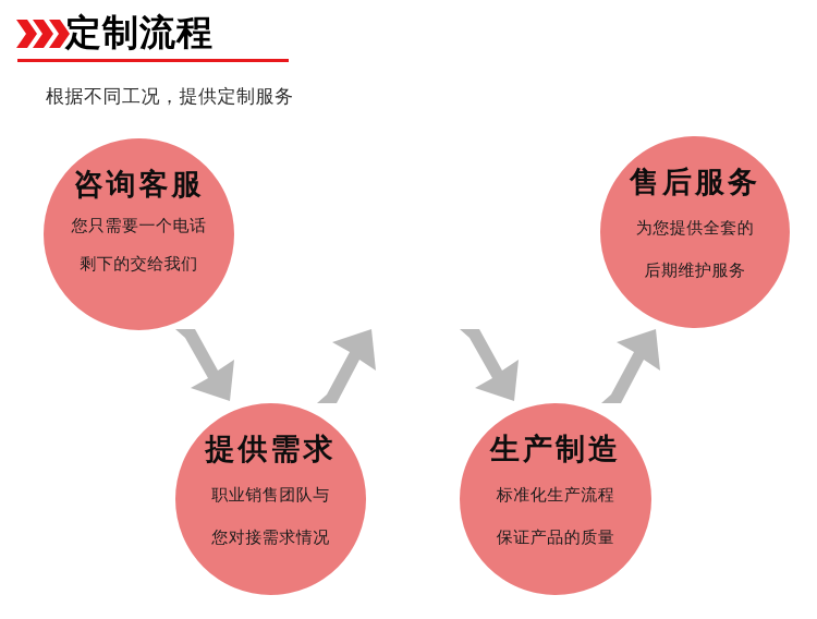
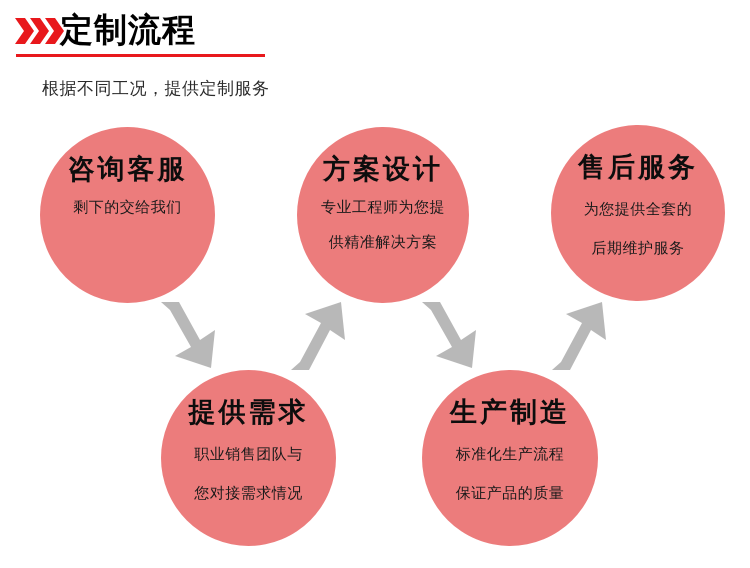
  定制流程
  根据不同工况，提供定制服务
  咨询客服
- 您只需要一个电话
  剩下的交给我们
+ 方案设计
+ 专业工程师为您提
+ 供精准解决方案
  售后服务
  为您提供全套的
  后期维护服务
  提供需求
  职业销售团队与
  您对接需求情况
  生产制造
  标准化生产流程
  保证产品的质量
